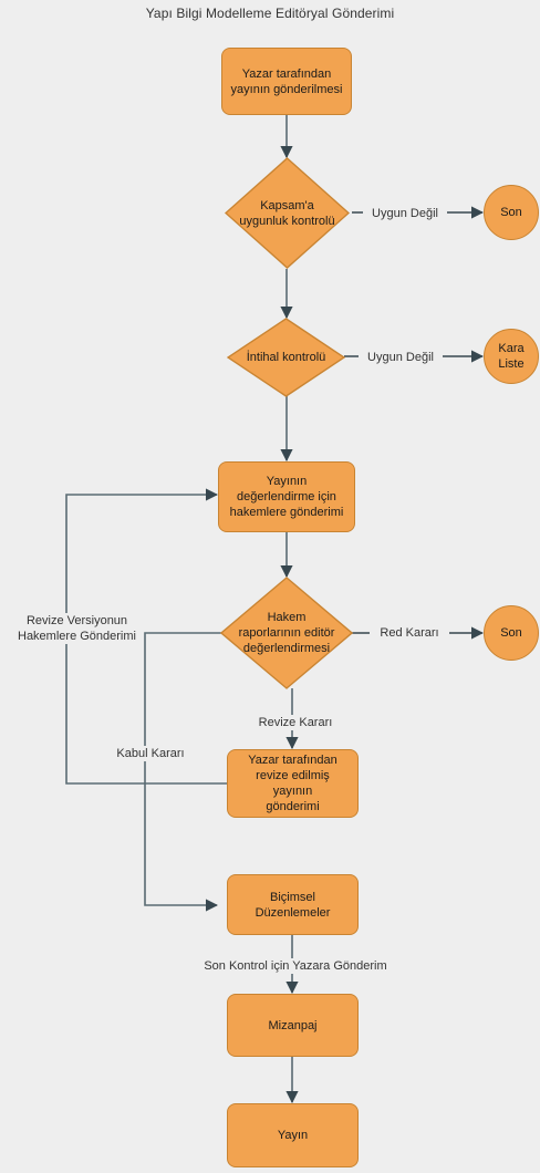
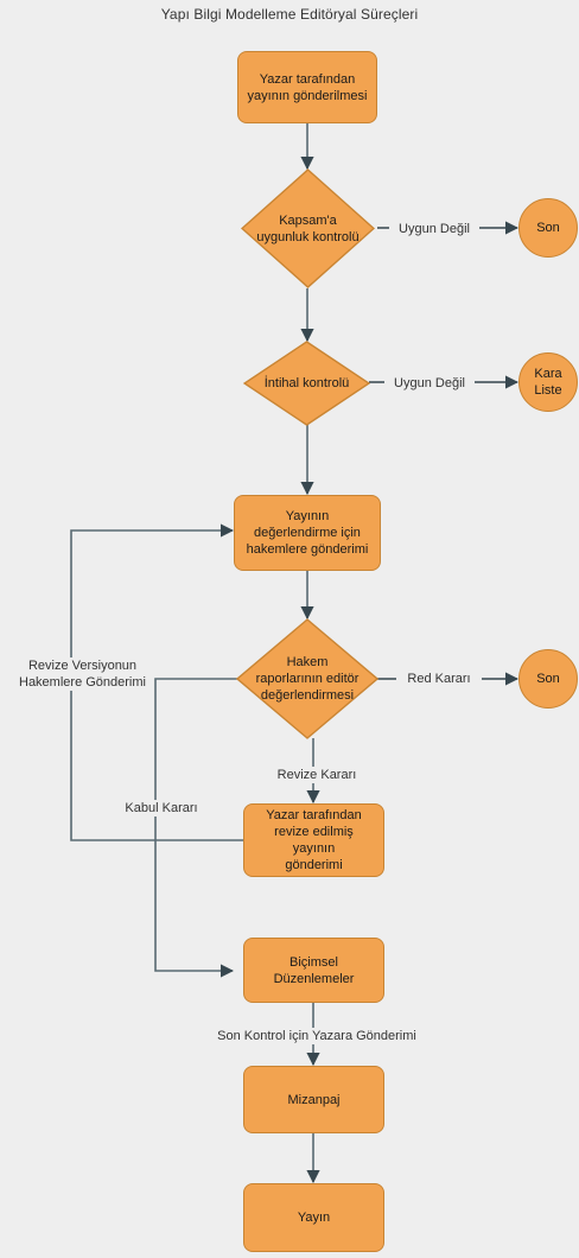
- Yapı Bilgi Modelleme Editöryal Gönderimi
+ Yapı Bilgi Modelleme Editöryal Süreçleri
  Yazar tarafından
  yayının gönderilmesi
  Kapsam'a
  uygunluk kontrolü
  Son
  İntihal kontrolü
  Kara
  Liste
  Yayının
  değerlendirme için
  hakemlere gönderimi
  Hakem
  raporlarının editör
  değerlendirmesi
  Son
  Yazar tarafından
  revize edilmiş yayının
  gönderimi
  Biçimsel
  Düzenlemeler
  Mizanpaj
  Yayın
  Uygun Değil
  Uygun Değil
  Red Kararı
  Revize Kararı
  Kabul Kararı
  Revize Versiyonun
  Hakemlere Gönderimi
- Son Kontrol için Yazara Gönderim
+ Son Kontrol için Yazara Gönderimi
